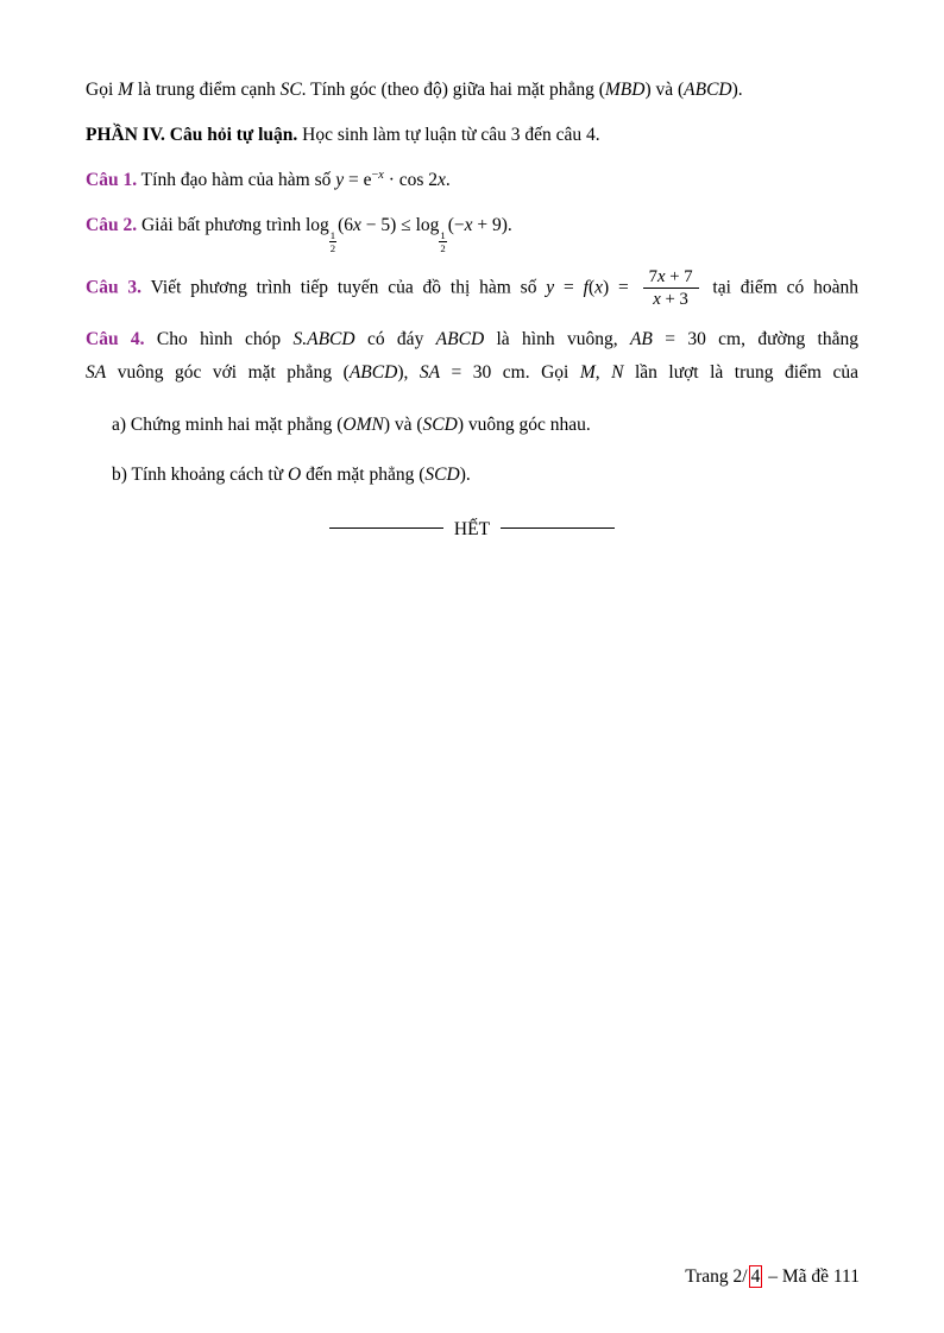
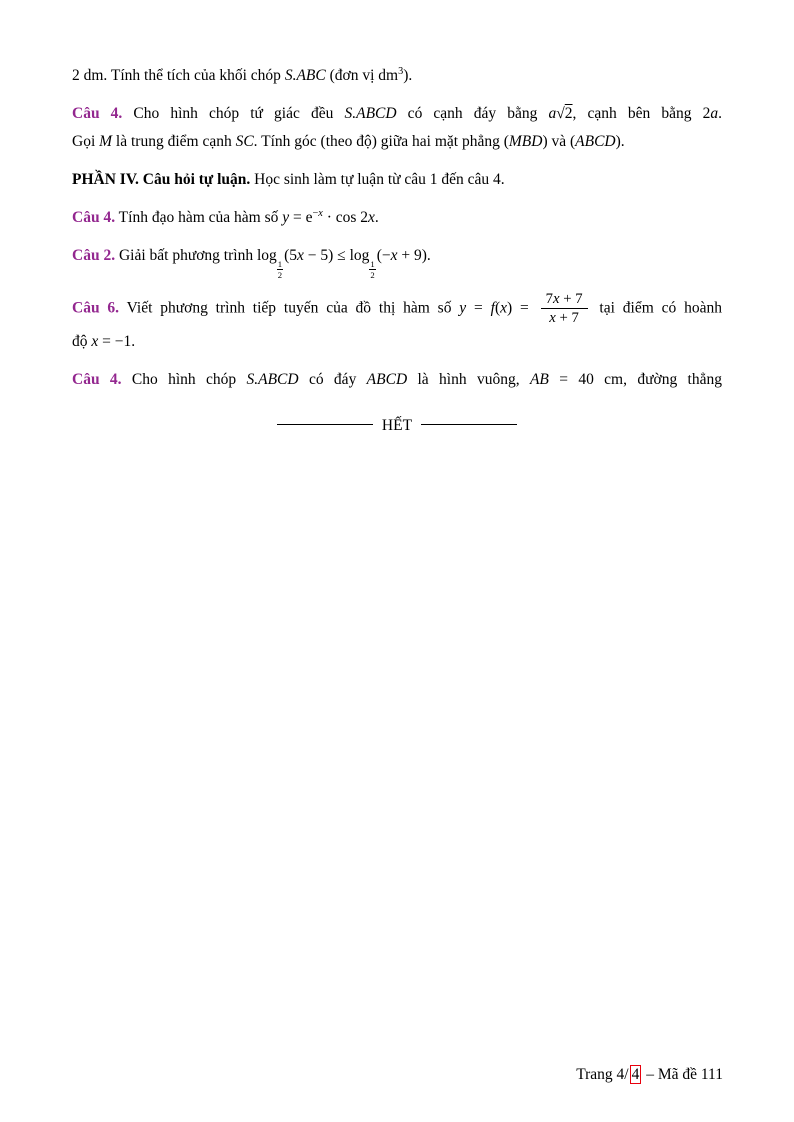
+ 2 dm. Tính thể tích của khối chóp S.ABC (đơn vị dm3).
+ Câu 4. Cho hình chóp tứ giác đều S.ABCD có cạnh đáy bằng a√2, cạnh bên bằng 2a.
  Gọi M là trung điểm cạnh SC. Tính góc (theo độ) giữa hai mặt phẳng (MBD) và (ABCD).
- PHẦN IV. Câu hỏi tự luận. Học sinh làm tự luận từ câu 3 đến câu 4.
+ PHẦN IV. Câu hỏi tự luận. Học sinh làm tự luận từ câu 1 đến câu 4.
- Câu 1. Tính đạo hàm của hàm số y = e−x · cos 2x.
+ Câu 4. Tính đạo hàm của hàm số y = e−x · cos 2x.
  Câu 2. Giải bất phương trình log
  1
  2
- (6x − 5) ≤ log
+ (5x − 5) ≤ log
  1
  2
  (−x + 9).
- Câu 3. Viết phương trình tiếp tuyến của đồ thị hàm số y = f(x) =
+ Câu 6. Viết phương trình tiếp tuyến của đồ thị hàm số y = f(x) =
  7x + 7
- x + 3
+ x + 7
  tại điểm có hoành
+ độ x = −1.
- Câu 4. Cho hình chóp S.ABCD có đáy ABCD là hình vuông, AB = 30 cm, đường thẳng
+ Câu 4. Cho hình chóp S.ABCD có đáy ABCD là hình vuông, AB = 40 cm, đường thẳng
- SA vuông góc với mặt phẳng (ABCD), SA = 30 cm. Gọi M, N lần lượt là trung điểm của
- a) Chứng minh hai mặt phẳng (OMN) và (SCD) vuông góc nhau.
- b) Tính khoảng cách từ O đến mặt phẳng (SCD).
  HẾT
- Trang 2/ 4 – Mã đề 111
+ Trang 4/ 4 – Mã đề 111
